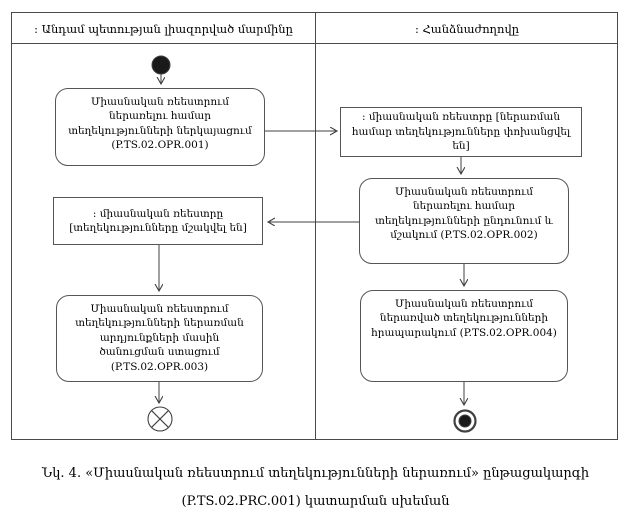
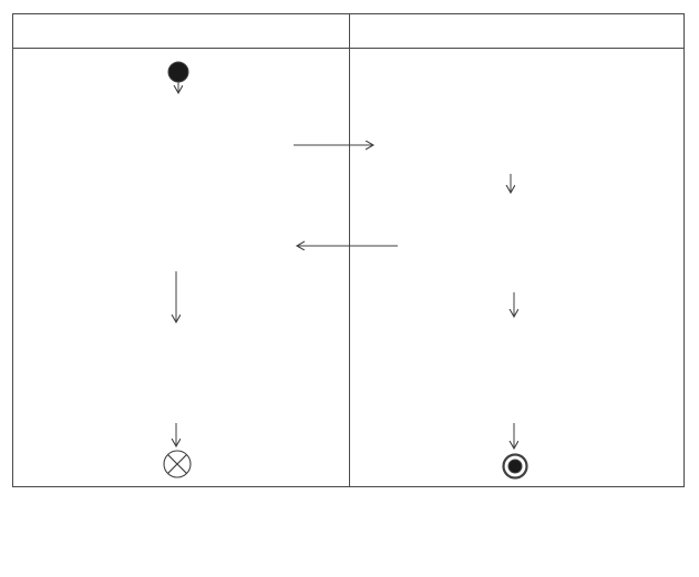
- : Անդամ պետության լիազորված մարմինը
- : Հանձնաժողովը
- Միասնական ռեեստրում ներառելու համար տեղեկությունների ներկայացում (P.TS.02.OPR.001)
- : միասնական ռեեստրը [ներառման համար տեղեկությունները փոխանցվել են]
- Միասնական ռեեստրում ներառելու համար տեղեկությունների ընդունում և մշակում (P.TS.02.OPR.002)
- : միասնական ռեեստրը [տեղեկությունները մշակվել են]
- Միասնական ռեեստրում տեղեկությունների ներառման արդյունքների մասին ծանուցման ստացում (P.TS.02.OPR.003)
- Միասնական ռեեստրում ներառված տեղեկությունների հրապարակում (P.TS.02.OPR.004)
- Նկ. 4. «Միասնական ռեեստրում տեղեկությունների ներառում» ընթացակարգի
- (P.TS.02.PRC.001) կատարման սխեման
